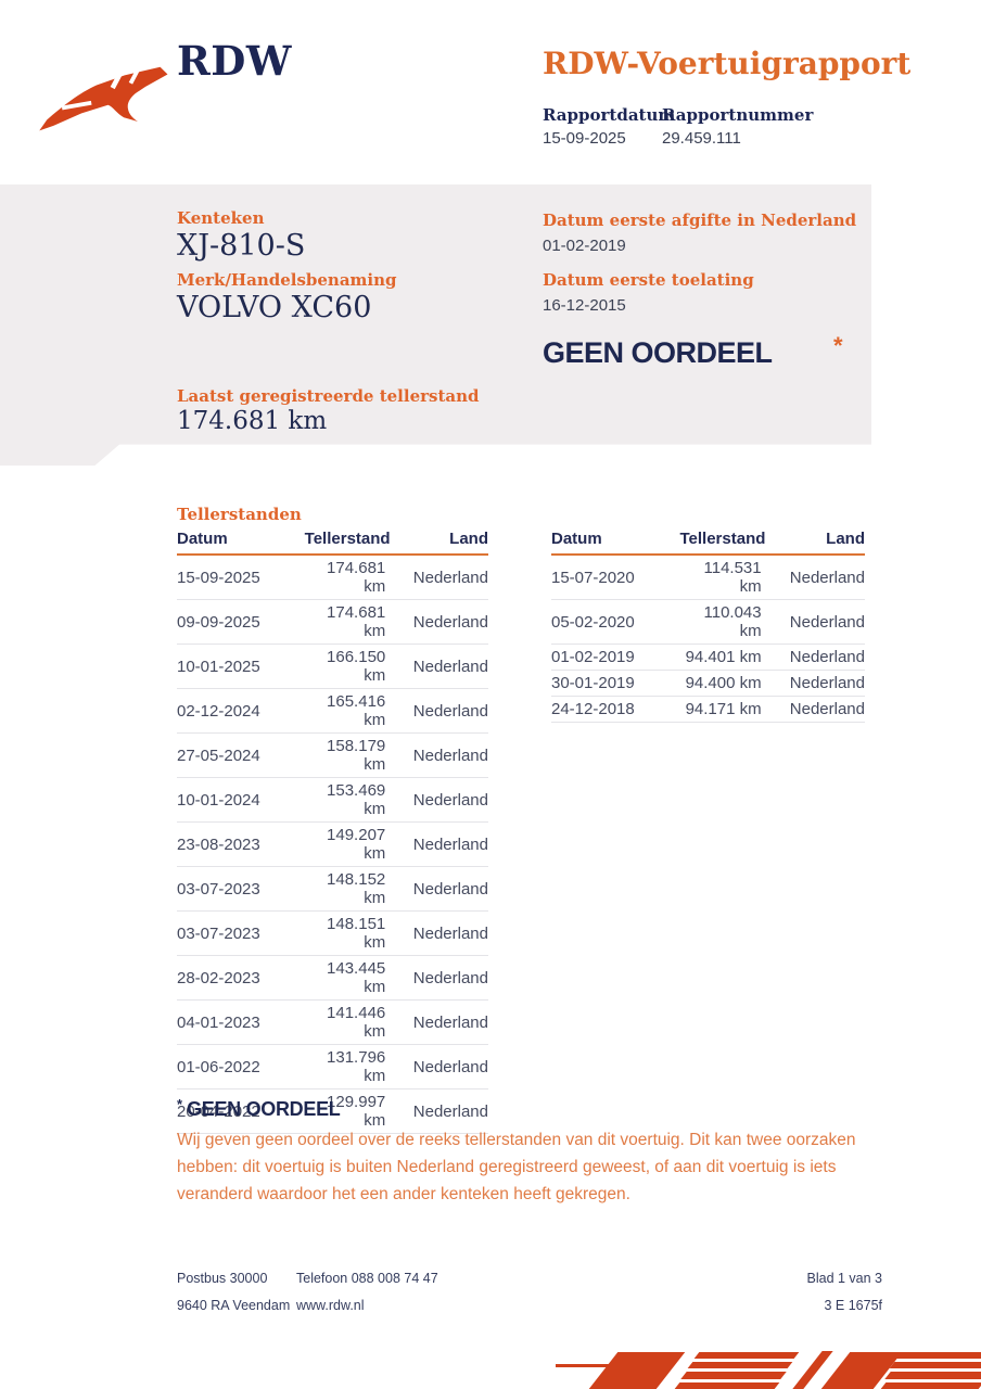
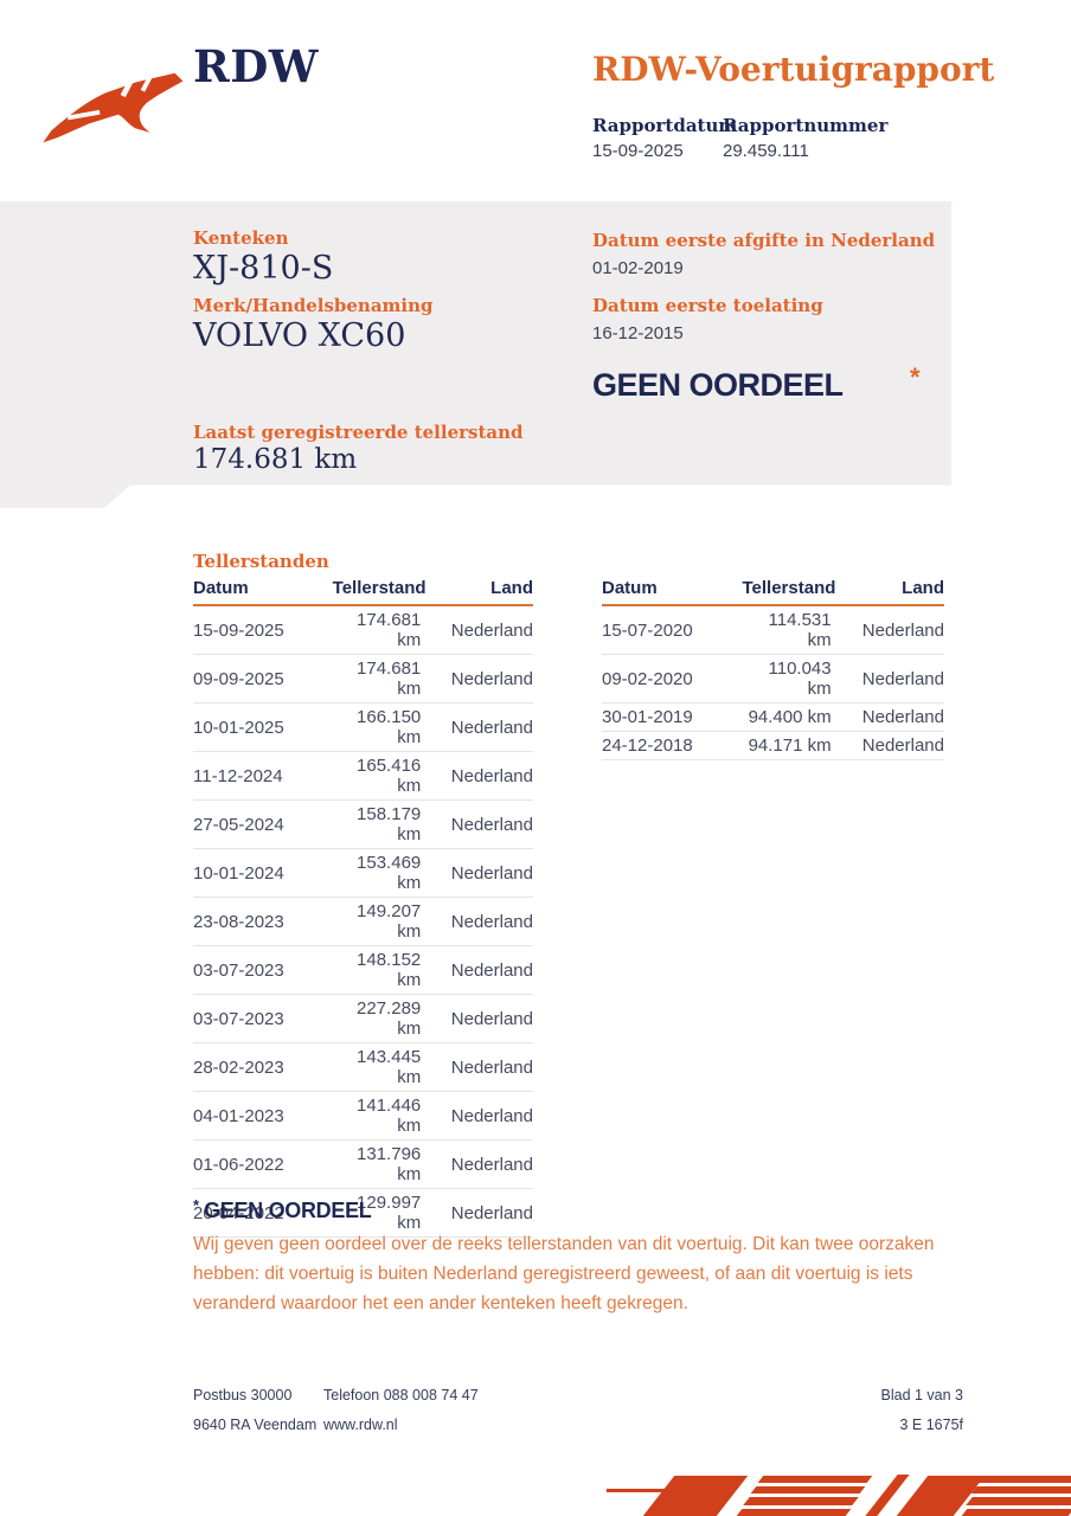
  RDW
  RDW-Voertuigrapport
  Rapportdatum
  Rapportnummer
  15-09-2025
  29.459.111
  Kenteken
  XJ-810-S
  Merk/Handelsbenaming
  VOLVO XC60
  Laatst geregistreerde tellerstand
  174.681 km
  Datum eerste afgifte in Nederland
  01-02-2019
  Datum eerste toelating
  16-12-2015
  GEEN OORDEEL
  *
  Tellerstanden
  Datum	Tellerstand	Land
  15-09-2025	174.681 km	Nederland
  09-09-2025	174.681 km	Nederland
  10-01-2025	166.150 km	Nederland
- 02-12-2024	165.416 km	Nederland
+ 11-12-2024	165.416 km	Nederland
  27-05-2024	158.179 km	Nederland
  10-01-2024	153.469 km	Nederland
  23-08-2023	149.207 km	Nederland
  03-07-2023	148.152 km	Nederland
- 03-07-2023	148.151 km	Nederland
+ 03-07-2023	227.289 km	Nederland
  28-02-2023	143.445 km	Nederland
  04-01-2023	141.446 km	Nederland
  01-06-2022	131.796 km	Nederland
  20-04-2022	129.997 km	Nederland
  Datum	Tellerstand	Land
  15-07-2020	114.531 km	Nederland
- 05-02-2020	110.043 km	Nederland
+ 09-02-2020	110.043 km	Nederland
- 01-02-2019	94.401 km	Nederland
  30-01-2019	94.400 km	Nederland
  24-12-2018	94.171 km	Nederland
  * GEEN OORDEEL
  Wij geven geen oordeel over de reeks tellerstanden van dit voertuig. Dit kan twee oorzaken hebben: dit voertuig is buiten Nederland geregistreerd geweest, of aan dit voertuig is iets veranderd waardoor het een ander kenteken heeft gekregen.
  Postbus 30000
  9640 RA Veendam
  Telefoon 088 008 74 47
  www.rdw.nl
  Blad 1 van 3
  3 E 1675f
